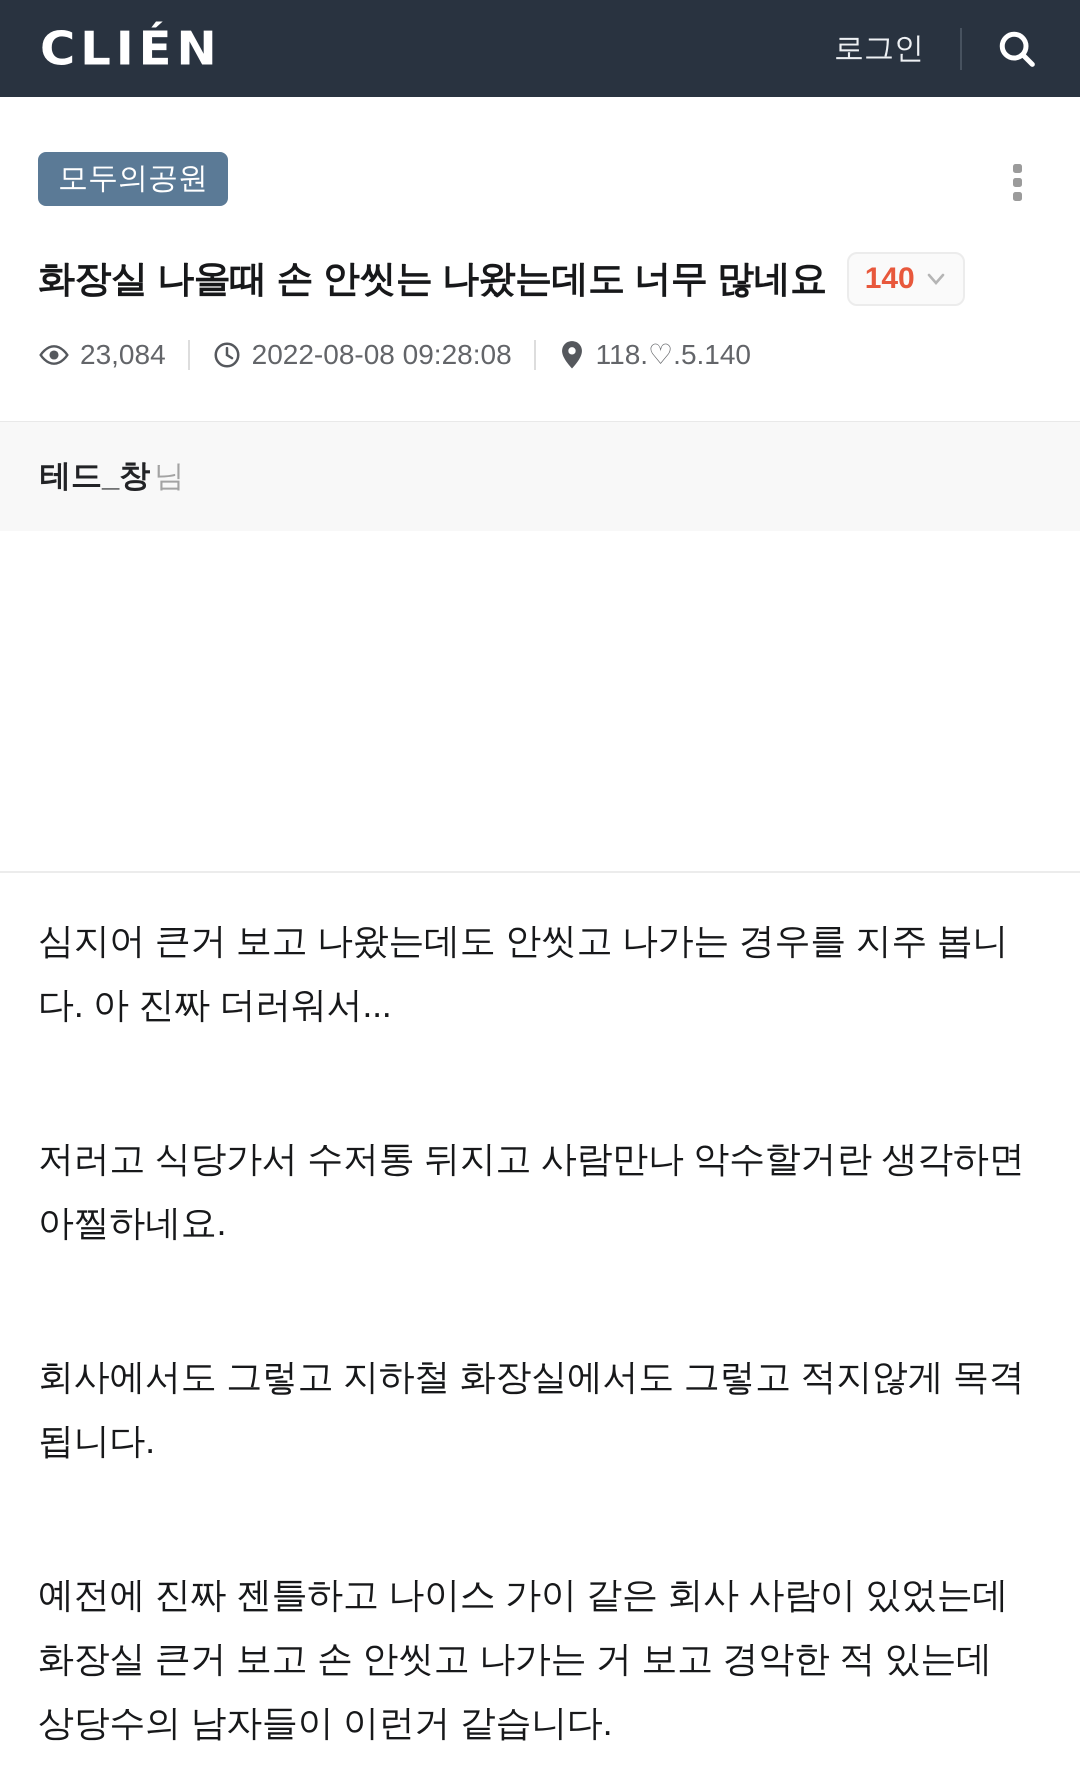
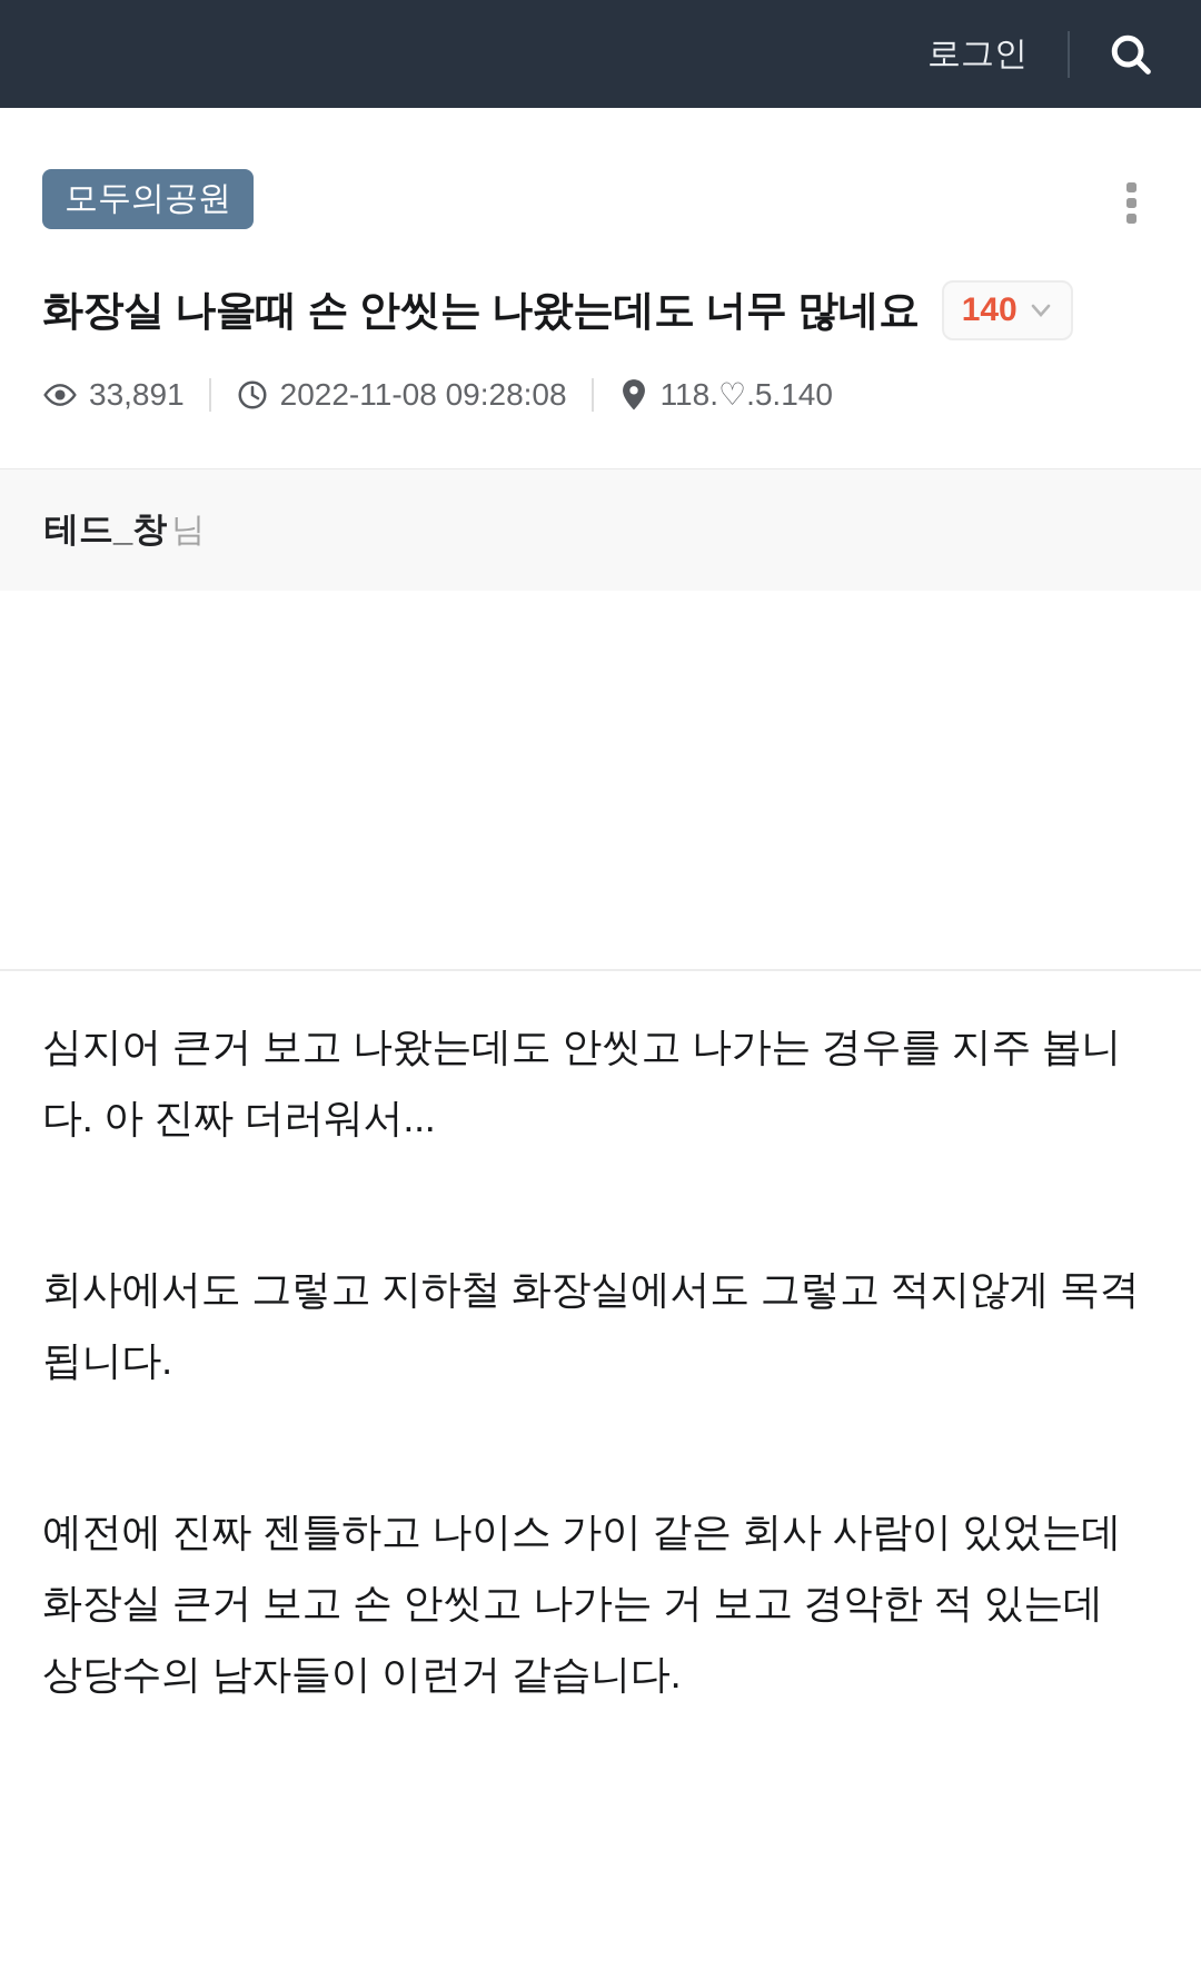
- CLIÉN
  로그인
  모두의공원
  화장실 나올때 손 안씻는 나왔는데도 너무 많네요
  140
- 23,084
+ 33,891
- 2022-08-08 09:28:08
+ 2022-11-08 09:28:08
  118.♡.5.140
  테드_창
  님
  심지어 큰거 보고 나왔는데도 안씻고 나가는 경우를 지주 봅니
  다. 아 진짜 더러워서...
- 저러고 식당가서 수저통 뒤지고 사람만나 악수할거란 생각하면
- 아찔하네요.
  회사에서도 그렇고 지하철 화장실에서도 그렇고 적지않게 목격
  됩니다.
  예전에 진짜 젠틀하고 나이스 가이 같은 회사 사람이 있었는데
  화장실 큰거 보고 손 안씻고 나가는 거 보고 경악한 적 있는데
  상당수의 남자들이 이런거 같습니다.
